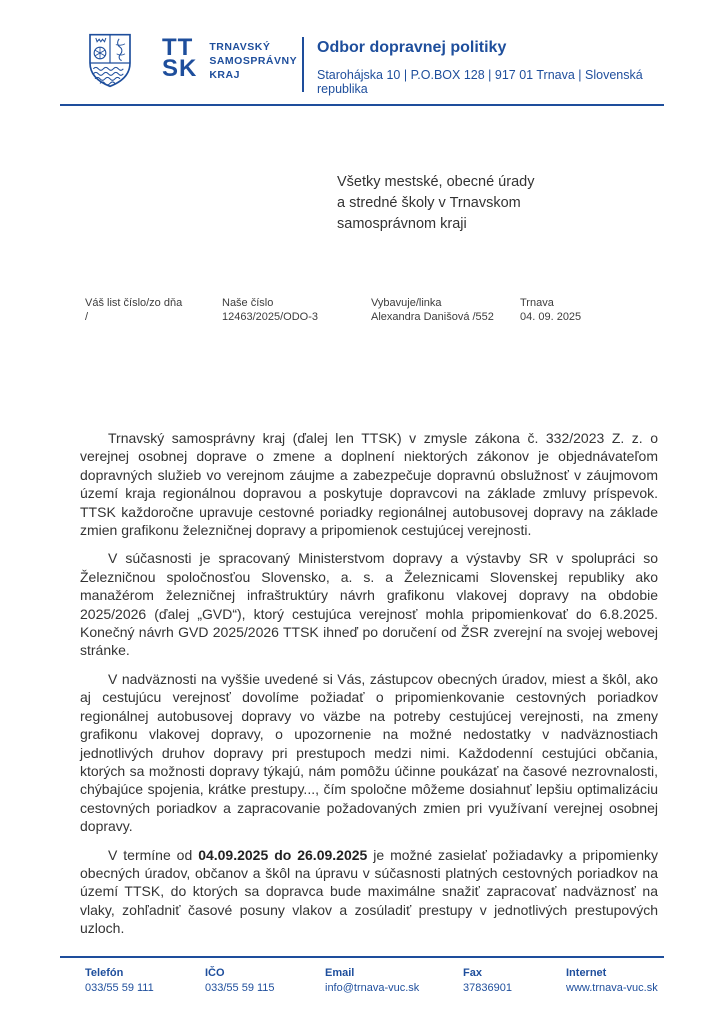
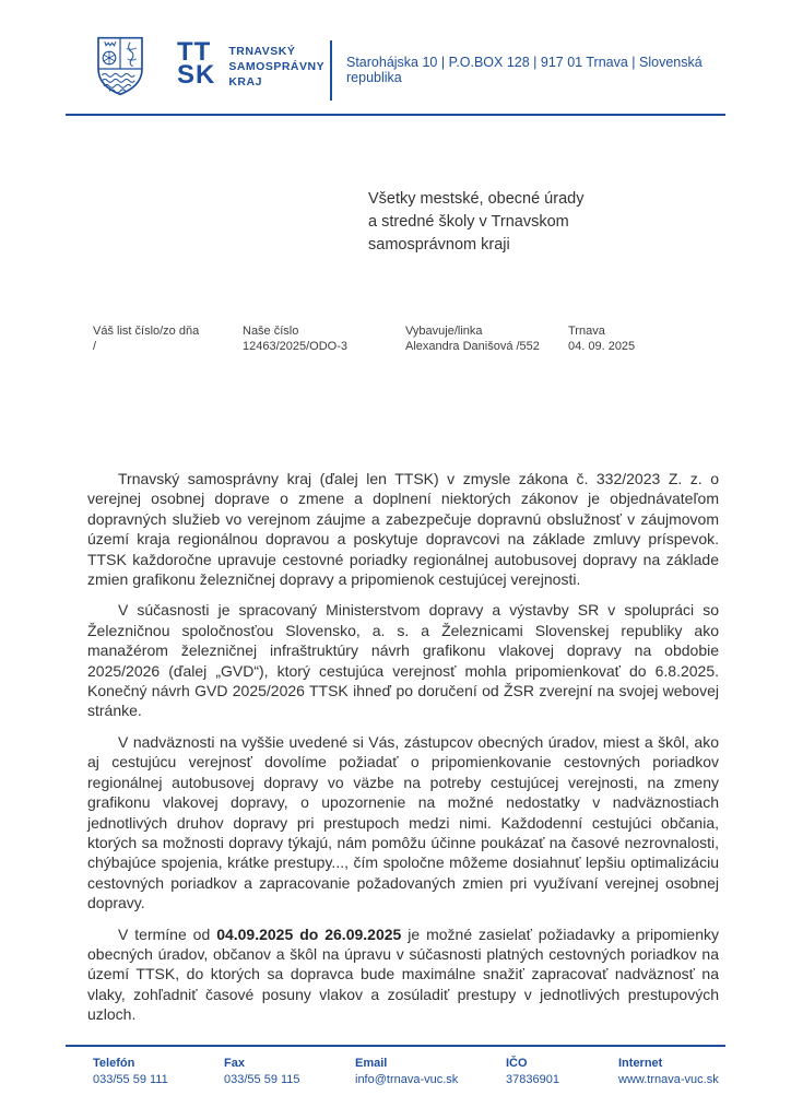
  TT
  SK
  TRNAVSKÝ
  SAMOSPRÁVNY
  KRAJ
- Odbor dopravnej politiky
  Starohájska 10 | P.O.BOX 128 | 917 01 Trnava | Slovenská republika
  Všetky mestské, obecné úrady
  a stredné školy v Trnavskom
  samosprávnom kraji
  Váš list číslo/zo dňa
  /
  Naše číslo
  12463/2025/ODO-3
  Vybavuje/linka
  Alexandra Danišová /552
  Trnava
  04. 09. 2025
  Trnavský samosprávny kraj (ďalej len TTSK) v zmysle zákona č. 332/2023 Z. z. o verejnej osobnej doprave o zmene a doplnení niektorých zákonov je objednávateľom dopravných služieb vo verejnom záujme a zabezpečuje dopravnú obslužnosť v záujmovom území kraja regionálnou dopravou a poskytuje dopravcovi na základe zmluvy príspevok. TTSK každoročne upravuje cestovné poriadky regionálnej autobusovej dopravy na základe zmien grafikonu železničnej dopravy a pripomienok cestujúcej verejnosti.
  V súčasnosti je spracovaný Ministerstvom dopravy a výstavby SR v spolupráci so Železničnou spoločnosťou Slovensko, a. s. a Železnicami Slovenskej republiky ako manažérom železničnej infraštruktúry návrh grafikonu vlakovej dopravy na obdobie 2025/2026 (ďalej „GVD“), ktorý cestujúca verejnosť mohla pripomienkovať do 6.8.2025. Konečný návrh GVD 2025/2026 TTSK ihneď po doručení od ŽSR zverejní na svojej webovej stránke.
  V nadväznosti na vyššie uvedené si Vás, zástupcov obecných úradov, miest a škôl, ako aj cestujúcu verejnosť dovolíme požiadať o pripomienkovanie cestovných poriadkov regionálnej autobusovej dopravy vo väzbe na potreby cestujúcej verejnosti, na zmeny grafikonu vlakovej dopravy, o upozornenie na možné nedostatky v nadväznostiach jednotlivých druhov dopravy pri prestupoch medzi nimi. Každodenní cestujúci občania, ktorých sa možnosti dopravy týkajú, nám pomôžu účinne poukázať na časové nezrovnalosti, chýbajúce spojenia, krátke prestupy..., čím spoločne môžeme dosiahnuť lepšiu optimalizáciu cestovných poriadkov a zapracovanie požadovaných zmien pri využívaní verejnej osobnej dopravy.
  V termíne od 04.09.2025 do 26.09.2025 je možné zasielať požiadavky a pripomienky obecných úradov, občanov a škôl na úpravu v súčasnosti platných cestovných poriadkov na území TTSK, do ktorých sa dopravca bude maximálne snažiť zapracovať nadväznosť na vlaky, zohľadniť časové posuny vlakov a zosúladiť prestupy v jednotlivých prestupových uzloch.
  Telefón
  033/55 59 111
- IČO
+ Fax
  033/55 59 115
  Email
  info@trnava-vuc.sk
- Fax
+ IČO
  37836901
  Internet
  www.trnava-vuc.sk
